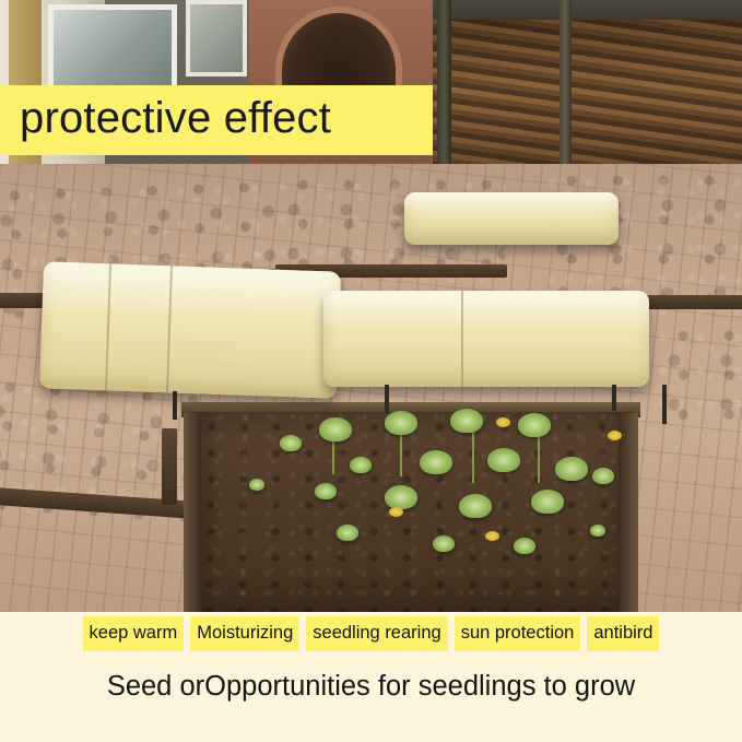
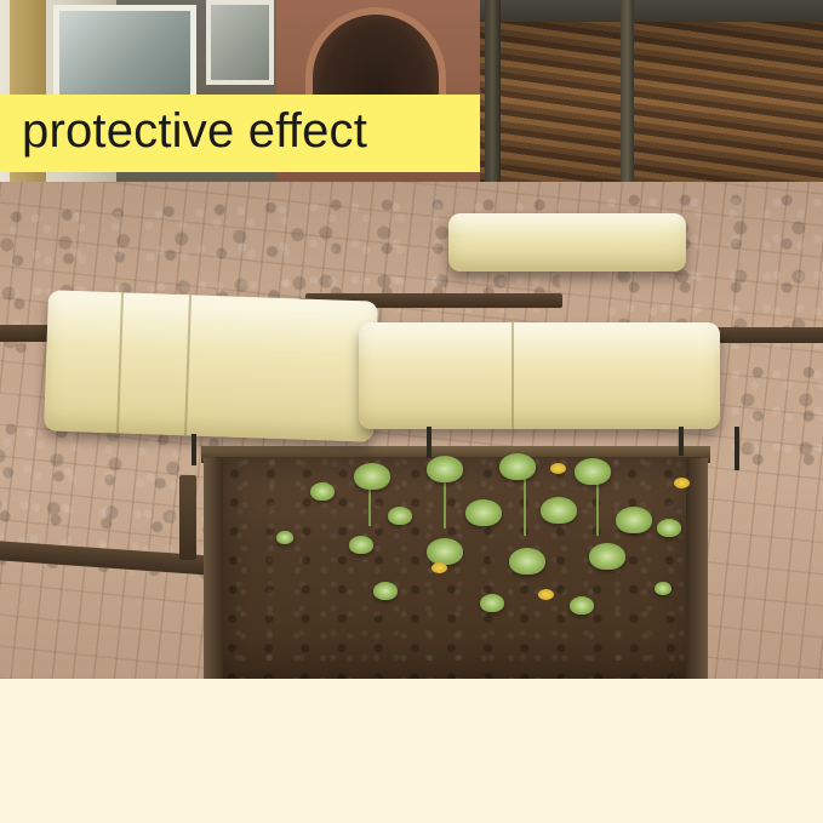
  protective effect
- keep warm
- Moisturizing
- seedling rearing
- sun protection
- antibird
- Seed orOpportunities for seedlings to grow
